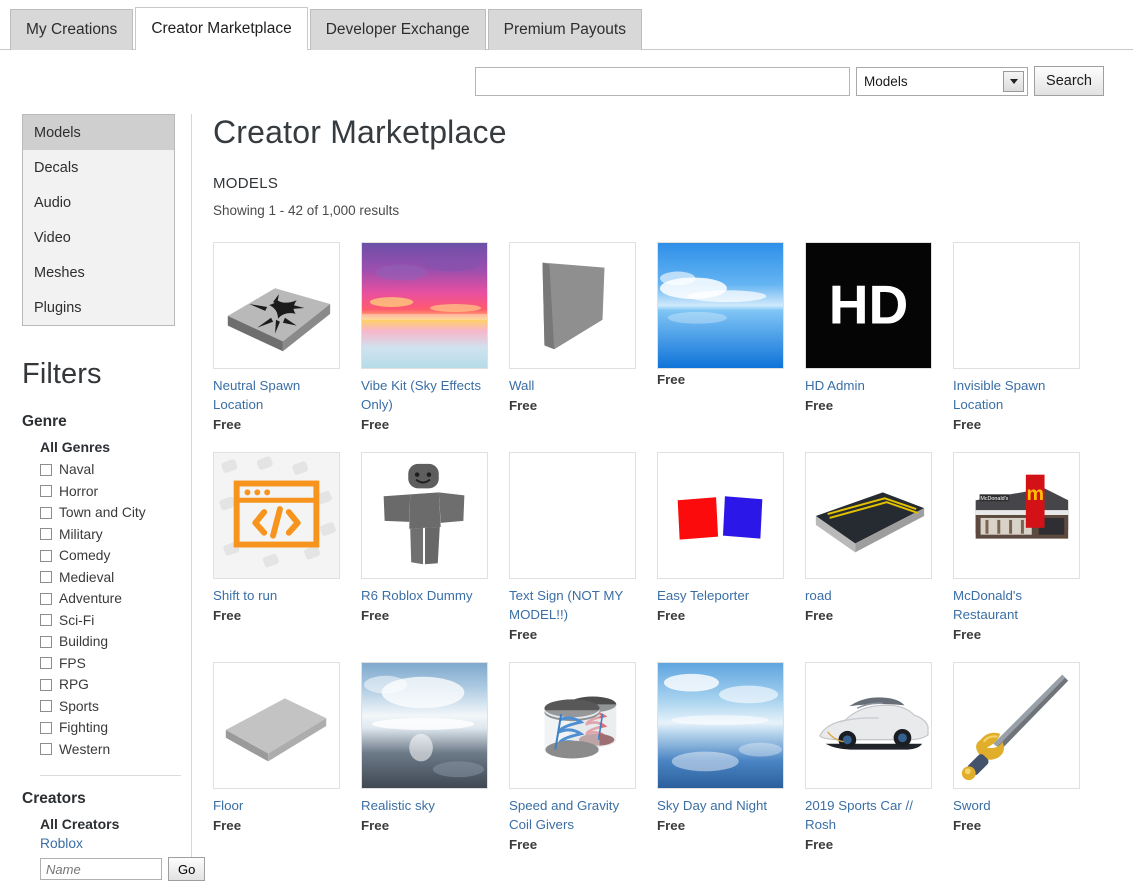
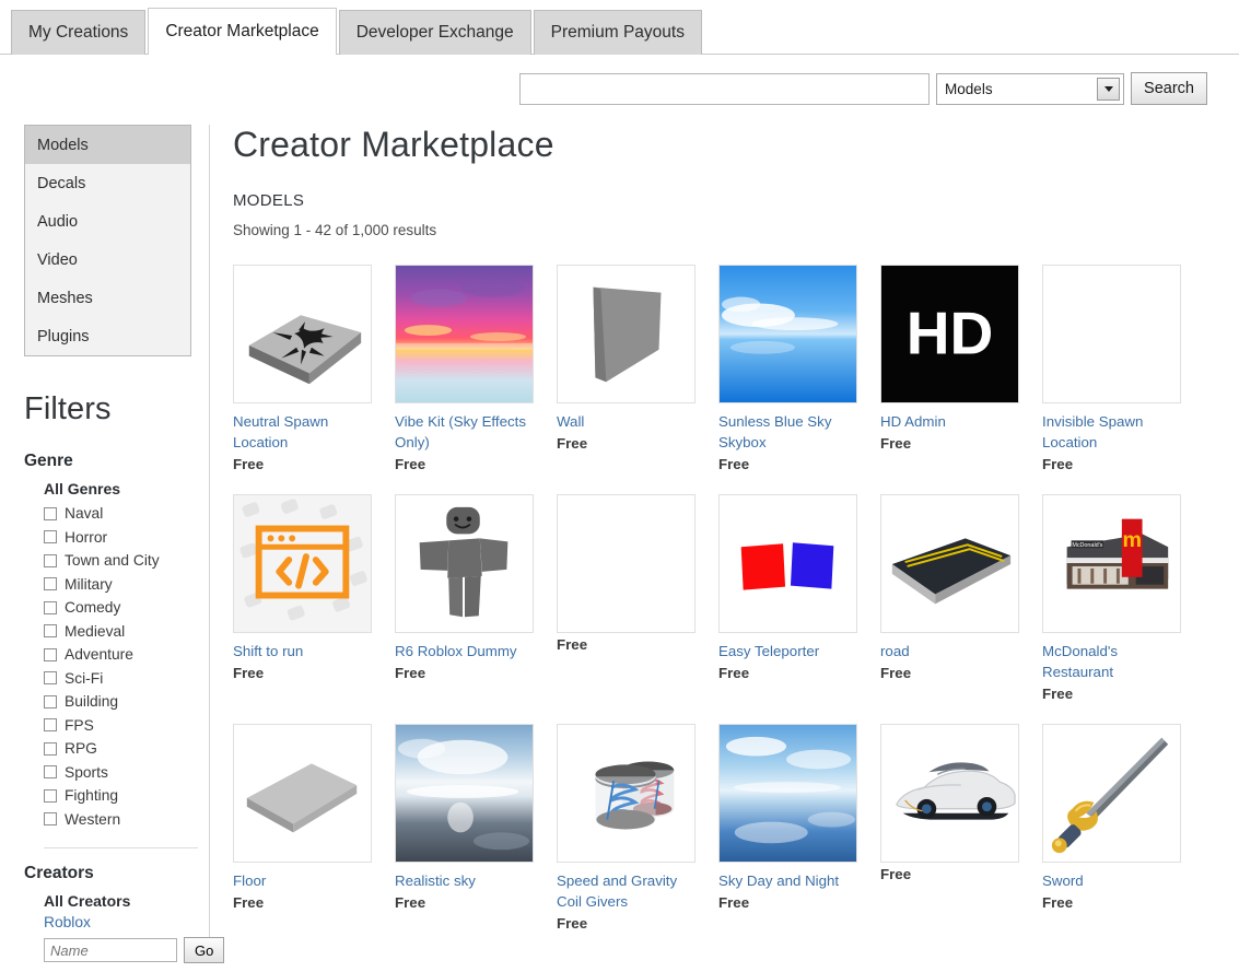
  My Creations
  Creator Marketplace
  Developer Exchange
  Premium Payouts
  Models
  Search
  Models
  Decals
  Audio
  Video
  Meshes
  Plugins
  Filters
  Genre
  All Genres
  Naval
  Horror
  Town and City
  Military
  Comedy
  Medieval
  Adventure
  Sci-Fi
  Building
  FPS
  RPG
  Sports
  Fighting
  Western
  Creators
  All Creators
  Roblox
  Name
  Go
  Creator Marketplace
  MODELS
  Showing 1 - 42 of 1,000 results
  Neutral Spawn Location
  Free
  Vibe Kit (Sky Effects Only)
  Free
  Wall
  Free
+ Sunless Blue Sky Skybox
  Free
  HD
  HD Admin
  Free
  Invisible Spawn Location
  Free
  Shift to run
  Free
  R6 Roblox Dummy
  Free
- Text Sign (NOT MY MODEL!!)
  Free
  Easy Teleporter
  Free
  road
  Free
  m
  McDonald's Restaurant
  Free
  Floor
  Free
  Realistic sky
  Free
  Speed and Gravity Coil Givers
  Free
  Sky Day and Night
  Free
- 2019 Sports Car // Rosh
  Free
  Sword
  Free
